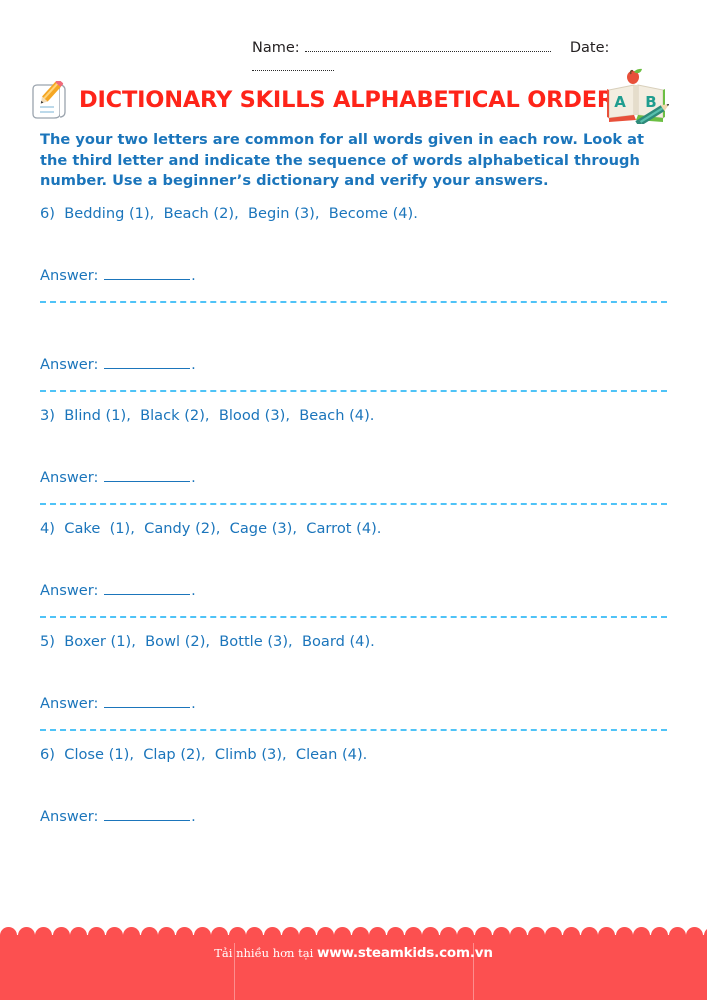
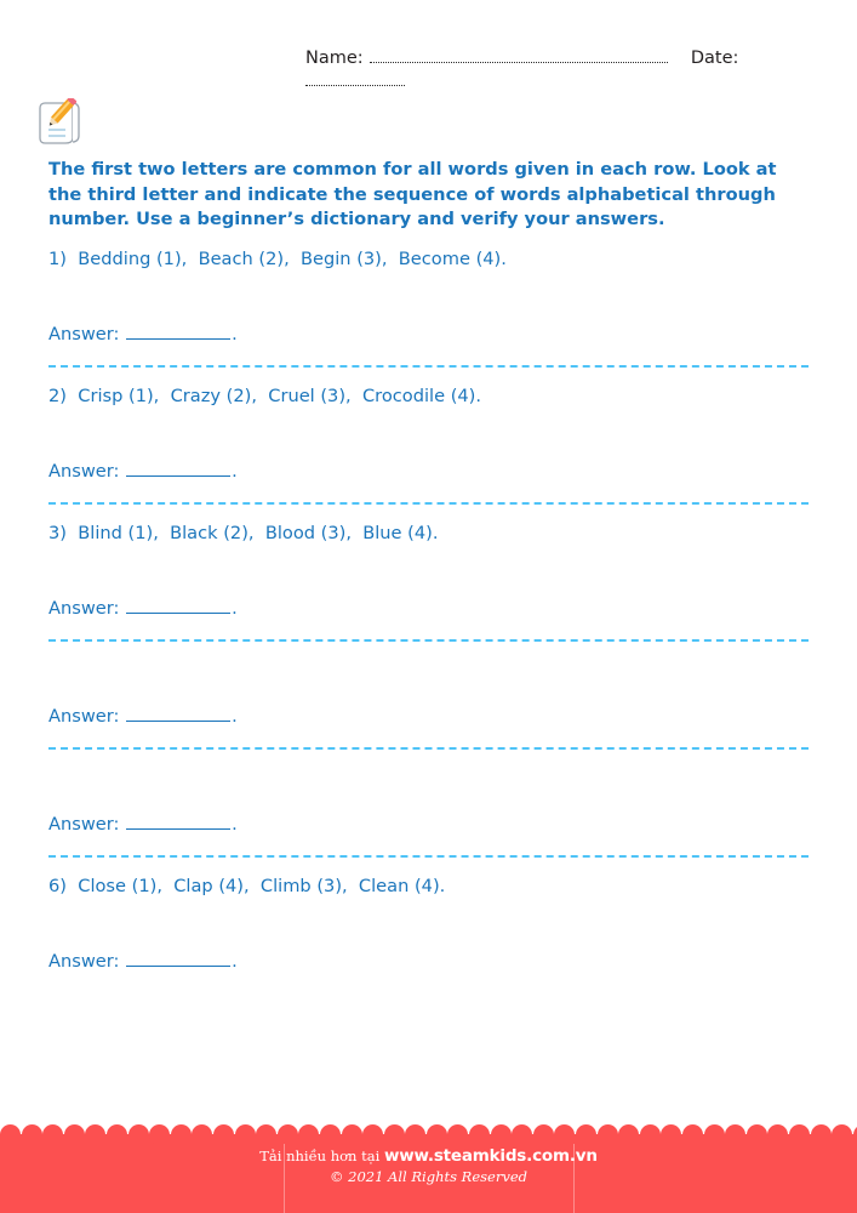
  Name: Date:
- DICTIONARY SKILLS ALPHABETICAL ORDER
- A
- B
- The your two letters are common for all words given in each row. Look at the third letter and indicate the sequence of words alphabetical through number. Use a beginner’s dictionary and verify your answers.
+ The first two letters are common for all words given in each row. Look at the third letter and indicate the sequence of words alphabetical through number. Use a beginner’s dictionary and verify your answers.
- 6) Bedding (1), Beach (2), Begin (3), Become (4).
+ 1) Bedding (1), Beach (2), Begin (3), Become (4).
  Answer: .
+ 2) Crisp (1), Crazy (2), Cruel (3), Crocodile (4).
  Answer: .
- 3) Blind (1), Black (2), Blood (3), Beach (4).
+ 3) Blind (1), Black (2), Blood (3), Blue (4).
  Answer: .
- 4) Cake (1), Candy (2), Cage (3), Carrot (4).
  Answer: .
- 5) Boxer (1), Bowl (2), Bottle (3), Board (4).
  Answer: .
- 6) Close (1), Clap (2), Climb (3), Clean (4).
+ 6) Close (1), Clap (4), Climb (3), Clean (4).
  Answer: .
  Tải nhiều hơn tại www.steamkids.com.vn
+ © 2021 All Rights Reserved
